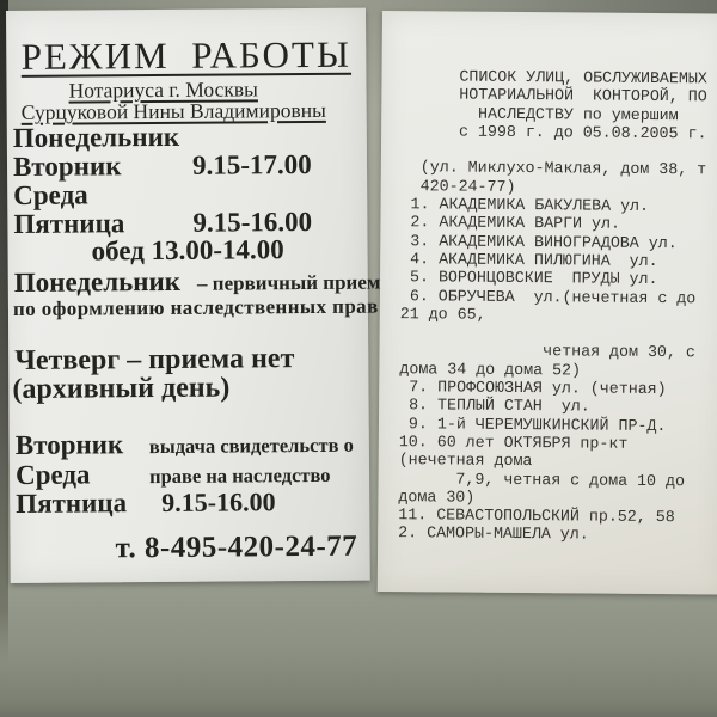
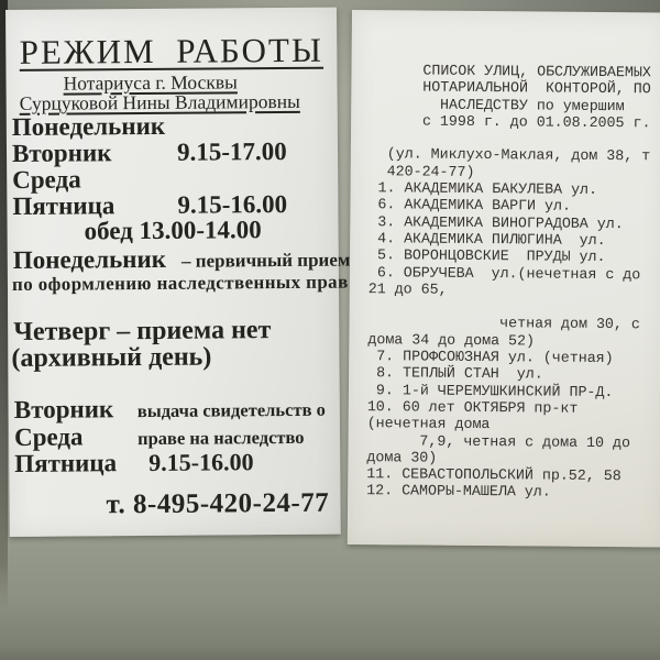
  РЕЖИМ РАБОТЫ
  Нотариуса г. Москвы
  Сурцуковой Нины Владимировны
  Понедельник
  Вторник
  9.15-17.00
  Среда
  Пятница
  9.15-16.00
  обед 13.00-14.00
  Понедельник – первичный прием
  по оформлению наследственных прав
  Четверг – приема нет
  (архивный день)
  Вторник
  выдача свидетельств о
  Среда
  праве на наследство
  Пятница
  9.15-16.00
  т. 8-495-420-24-77
  СПИСОК УЛИЦ, ОБСЛУЖИВАЕМЫХ
  НОТАРИАЛЬНОЙ КОНТОРОЙ, ПО
  НАСЛЕДСТВУ по умершим
- с 1998 г. до 05.08.2005 г.
+ с 1998 г. до 01.08.2005 г.
  (ул. Миклухо-Маклая, дом 38, т
  420-24-77)
  1. АКАДЕМИКА БАКУЛЕВА ул.
- 2. АКАДЕМИКА ВАРГИ ул.
+ 6. АКАДЕМИКА ВАРГИ ул.
  3. АКАДЕМИКА ВИНОГРАДОВА ул.
  4. АКАДЕМИКА ПИЛЮГИНА ул.
  5. ВОРОНЦОВСКИЕ ПРУДЫ ул.
  6. ОБРУЧЕВА ул.(нечетная с до
  21 до 65,
  четная дом 30, с
  дома 34 до дома 52)
  7. ПРОФСОЮЗНАЯ ул. (четная)
  8. ТЕПЛЫЙ СТАН ул.
  9. 1-й ЧЕРЕМУШКИНСКИЙ ПР-Д.
  10. 60 лет ОКТЯБРЯ пр-кт
  (нечетная дома
  7,9, четная с дома 10 до
  дома 30)
  11. СЕВАСТОПОЛЬСКИЙ пр.52, 58
- 2. САМОРЫ-МАШЕЛА ул.
+ 12. САМОРЫ-МАШЕЛА ул.
